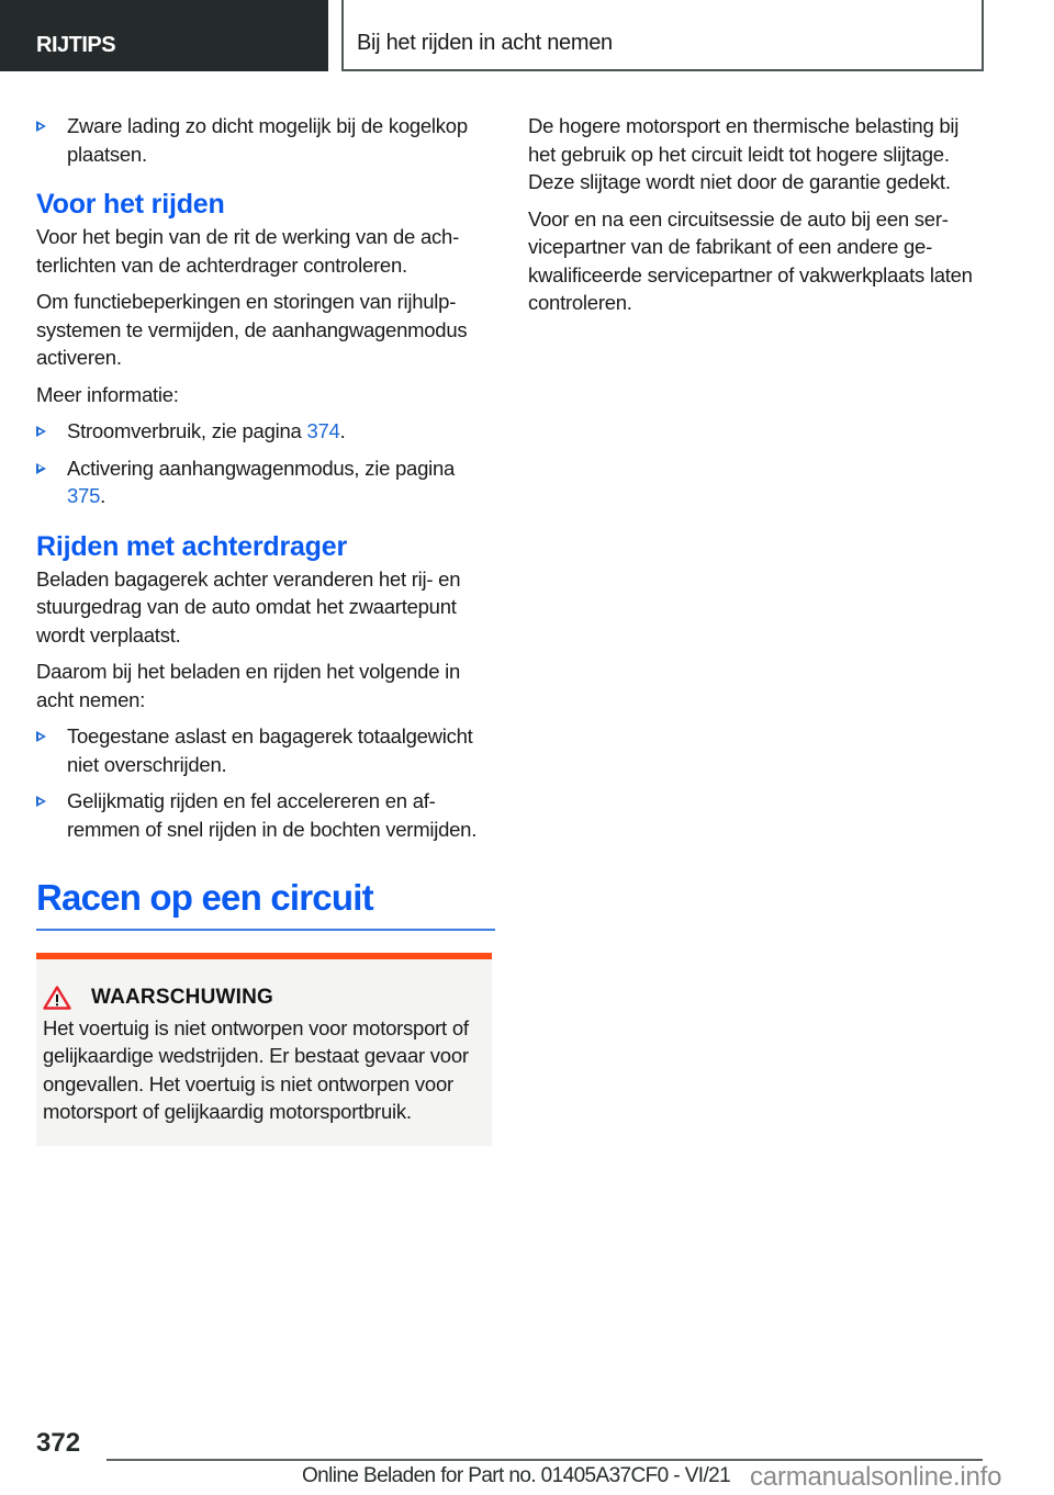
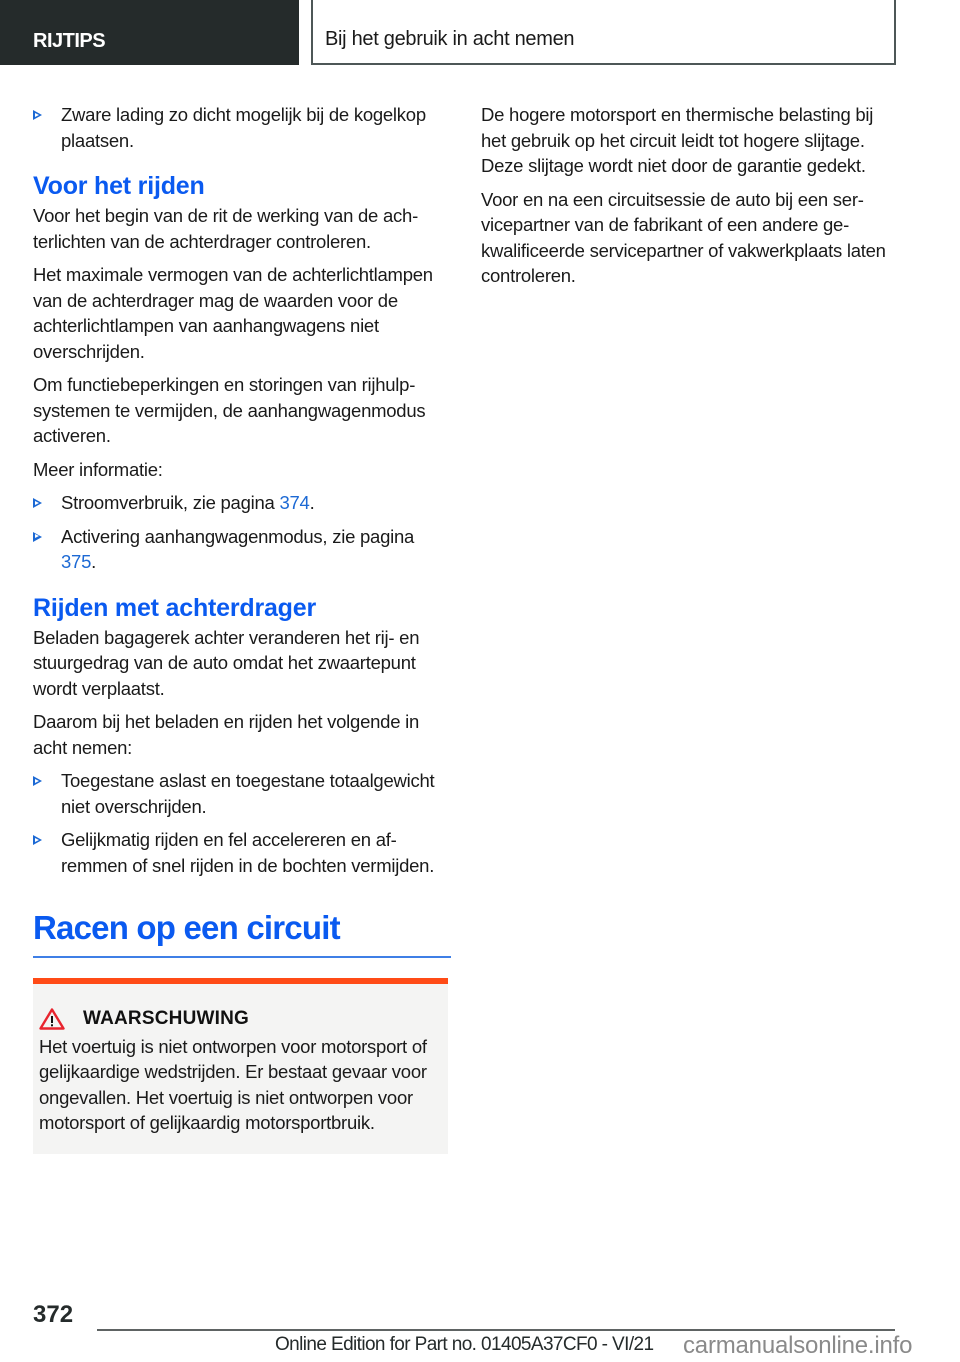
  RIJTIPS
- Bij het rijden in acht nemen
+ Bij het gebruik in acht nemen
  Zware lading zo dicht mogelijk bij de kogel­kop plaatsen.
  Voor het rijden
  Voor het begin van de rit de werking van de ach­terlichten van de achterdrager controleren.
+ Het maximale vermogen van de achterlichtlam­pen van de achterdrager mag de waarden voor de achterlichtlampen van aanhangwagens niet overschrijden.
  Om functiebeperkingen en storingen van rijhulp­systemen te vermijden, de aanhangwagenmodus activeren.
  Meer informatie:
  Stroomverbruik, zie pagina 374.
  Activering aanhangwagenmodus, zie pa­gina 375.
  Rijden met achterdrager
  Beladen bagagerek achter veranderen het rij- en stuurgedrag van de auto omdat het zwaartepunt wordt verplaatst.
  Daarom bij het beladen en rijden het volgende in acht nemen:
- Toegestane aslast en bagagerek totaalge­wicht niet overschrijden.
+ Toegestane aslast en toegestane totaalge­wicht niet overschrijden.
  Gelijkmatig rijden en fel accelereren en af­emmen of snel rijden in de bochten vermij­den.
  Racen op een circuit
  WAARSCHUWING
  Het voertuig is niet ontworpen voor motorsport of gelijkaardige wedstrijden. Er bestaat gevaar voor ongevallen. Het voertuig is niet ontworpen voor motorsport of gelijkaardig motorsport­bruik.
  De hogere motorsport en thermische belasting bij het gebruik op het circuit leidt tot hogere slij­tage. Deze slijtage wordt niet door de garantie gedekt.
  Voor en na een circuitsessie de auto bij een ser­vicepartner van de fabrikant of een andere ge­kwalificeerde servicepartner of vakwerkplaats la­ten controleren.
  372
- Online Beladen for Part no. 01405A37CF0 - VI/21
+ Online Edition for Part no. 01405A37CF0 - VI/21
  carmanualsonline.info
